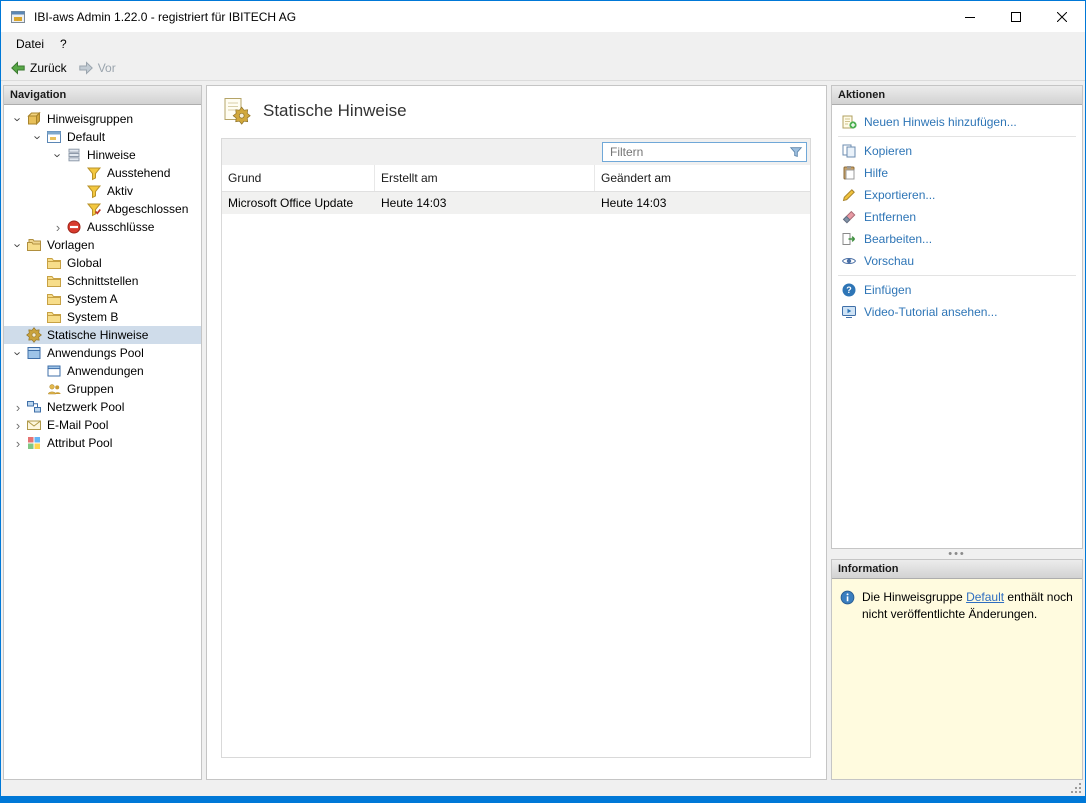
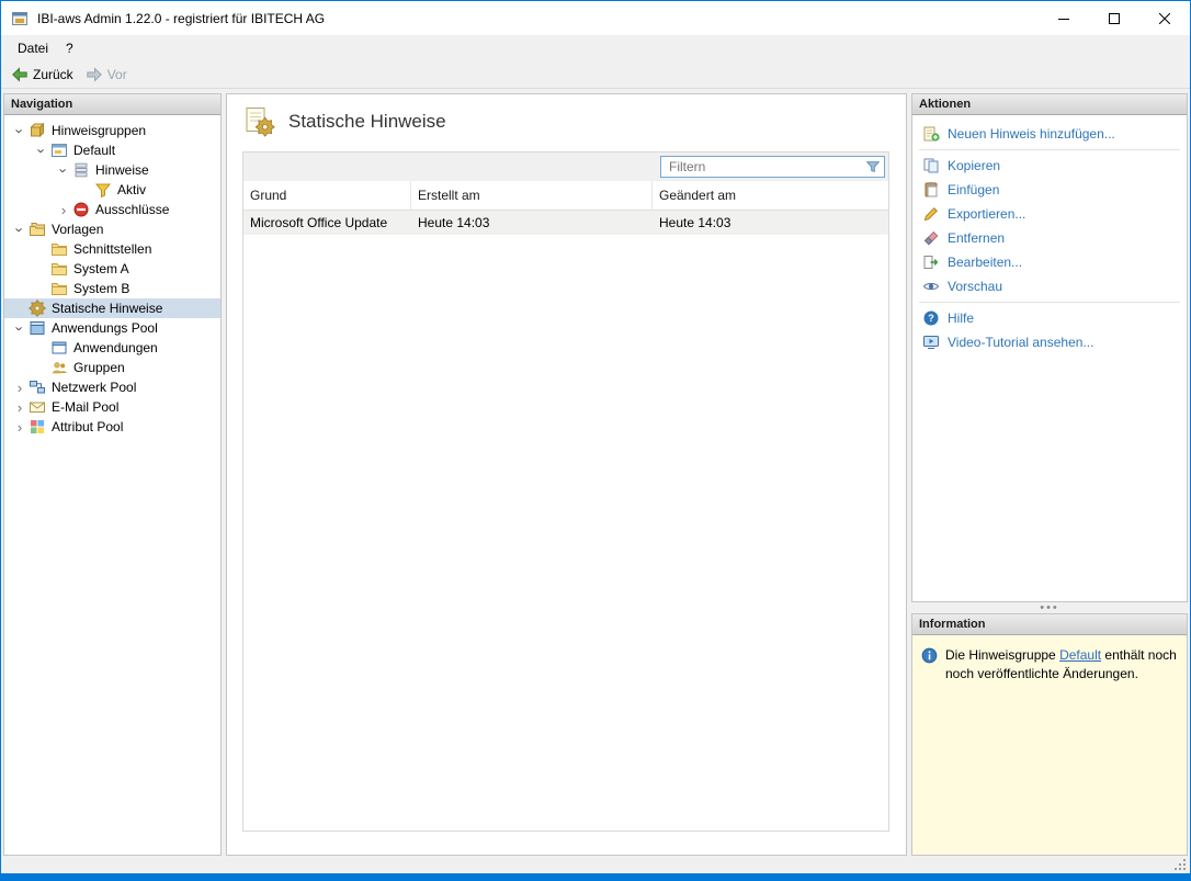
  IBI-aws Admin 1.22.0 - registriert für IBITECH AG
  Datei
  ?
  Zurück
  Vor
  Navigation
  Hinweisgruppen
  Default
  Hinweise
- Ausstehend
  Aktiv
- Abgeschlossen
  Ausschlüsse
  Vorlagen
- Global
  Schnittstellen
  System A
  System B
  Statische Hinweise
  Anwendungs Pool
  Anwendungen
  Gruppen
  Netzwerk Pool
  E-Mail Pool
  Attribut Pool
  Statische Hinweise
  Filtern
  Grund
  Erstellt am
  Geändert am
  Microsoft Office Update
  Heute 14:03
  Heute 14:03
  Aktionen
  Neuen Hinweis hinzufügen...
  Kopieren
- Hilfe
+ Einfügen
  Exportieren...
  Entfernen
  Bearbeiten...
  Vorschau
  ?
- Einfügen
+ Hilfe
  Video-Tutorial ansehen...
  •••
  Information
- Die Hinweisgruppe Default enthält noch nicht veröffentlichte Änderungen.
+ Die Hinweisgruppe Default enthält noch noch veröffentlichte Änderungen.
